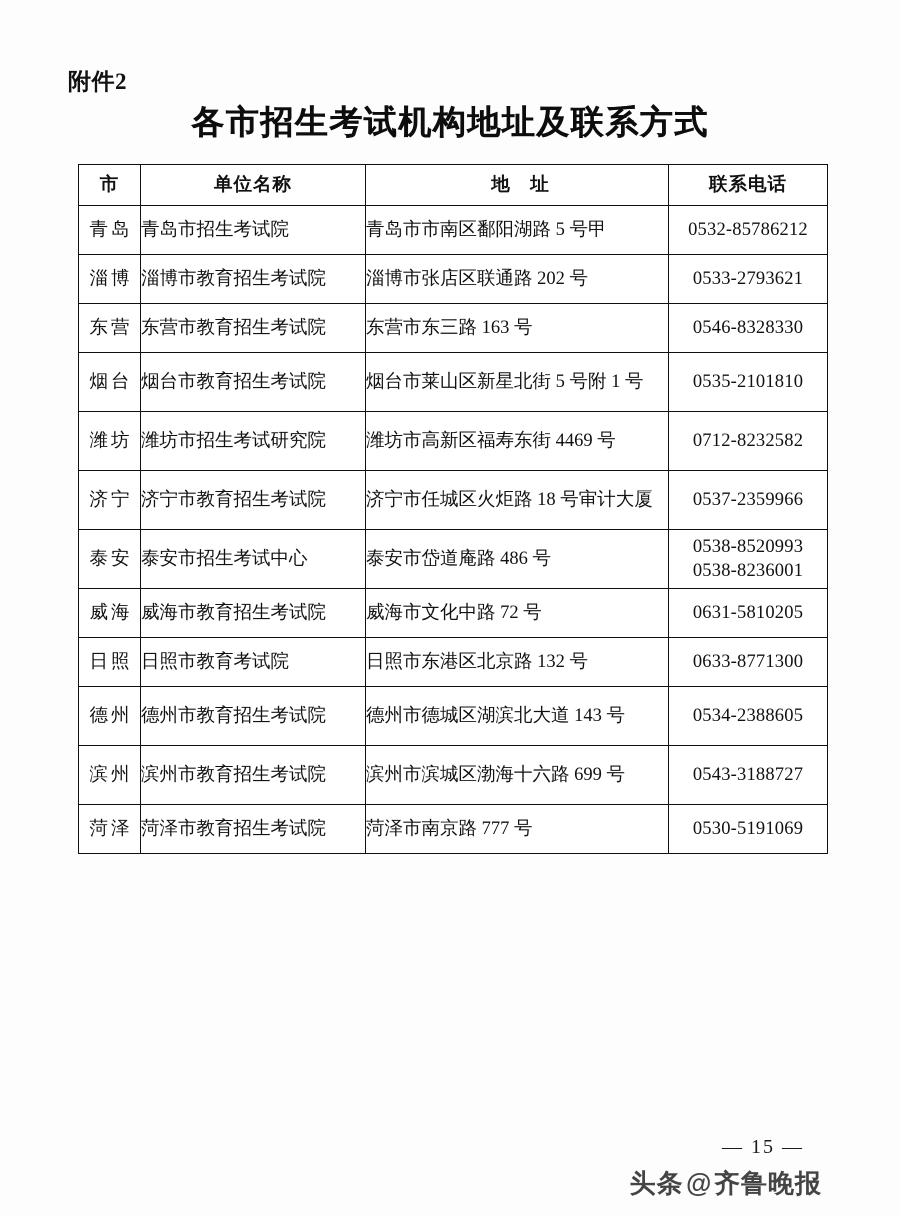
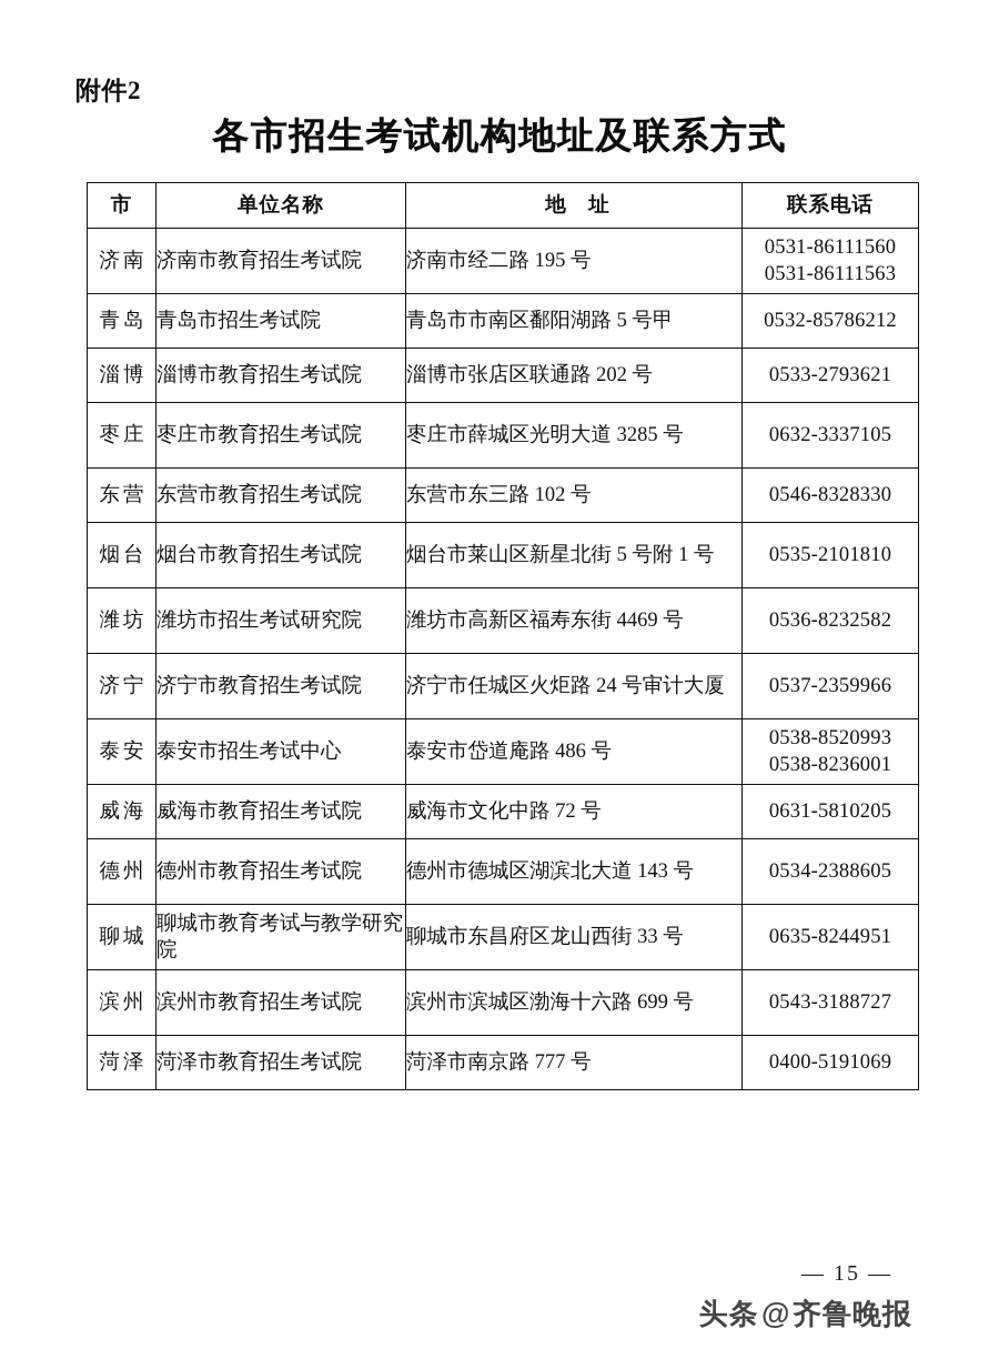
  附件2
  各市招生考试机构地址及联系方式
  市	单位名称	地 址	联系电话
+ 济南	济南市教育招生考试院	济南市经二路 195 号	0531-861115600531-86111563
  青岛	青岛市招生考试院	青岛市市南区鄱阳湖路 5 号甲	0532-85786212
  淄博	淄博市教育招生考试院	淄博市张店区联通路 202 号	0533-2793621
+ 枣庄	枣庄市教育招生考试院	枣庄市薛城区光明大道 3285 号	0632-3337105
- 东营	东营市教育招生考试院	东营市东三路 163 号	0546-8328330
+ 东营	东营市教育招生考试院	东营市东三路 102 号	0546-8328330
  烟台	烟台市教育招生考试院	烟台市莱山区新星北街 5 号附 1 号	0535-2101810
- 潍坊	潍坊市招生考试研究院	潍坊市高新区福寿东街 4469 号	0712-8232582
+ 潍坊	潍坊市招生考试研究院	潍坊市高新区福寿东街 4469 号	0536-8232582
- 济宁	济宁市教育招生考试院	济宁市任城区火炬路 18 号审计大厦	0537-2359966
+ 济宁	济宁市教育招生考试院	济宁市任城区火炬路 24 号审计大厦	0537-2359966
  泰安	泰安市招生考试中心	泰安市岱道庵路 486 号	0538-85209930538-8236001
  威海	威海市教育招生考试院	威海市文化中路 72 号	0631-5810205
- 日照	日照市教育考试院	日照市东港区北京路 132 号	0633-8771300
  德州	德州市教育招生考试院	德州市德城区湖滨北大道 143 号	0534-2388605
+ 聊城	聊城市教育考试与教学研究院	聊城市东昌府区龙山西街 33 号	0635-8244951
  滨州	滨州市教育招生考试院	滨州市滨城区渤海十六路 699 号	0543-3188727
- 菏泽	菏泽市教育招生考试院	菏泽市南京路 777 号	0530-5191069
+ 菏泽	菏泽市教育招生考试院	菏泽市南京路 777 号	0400-5191069
  — 15 —
  头条@齐鲁晚报
